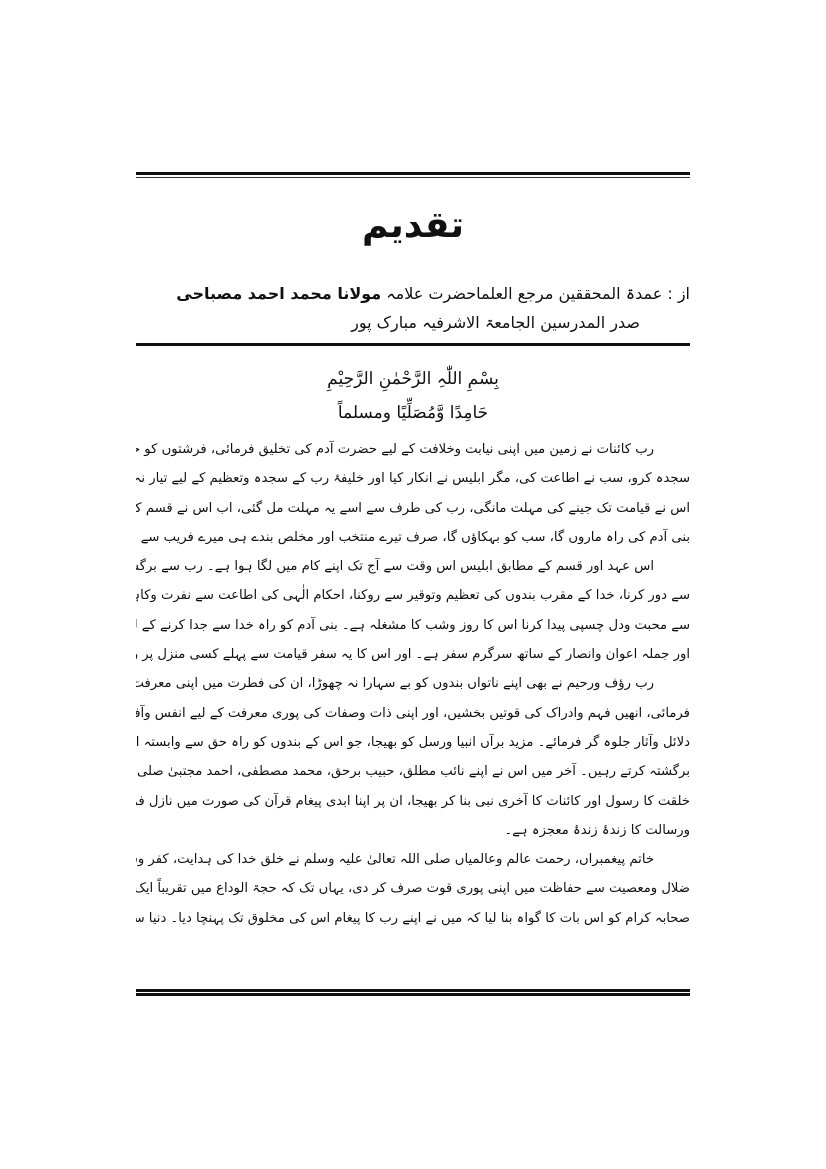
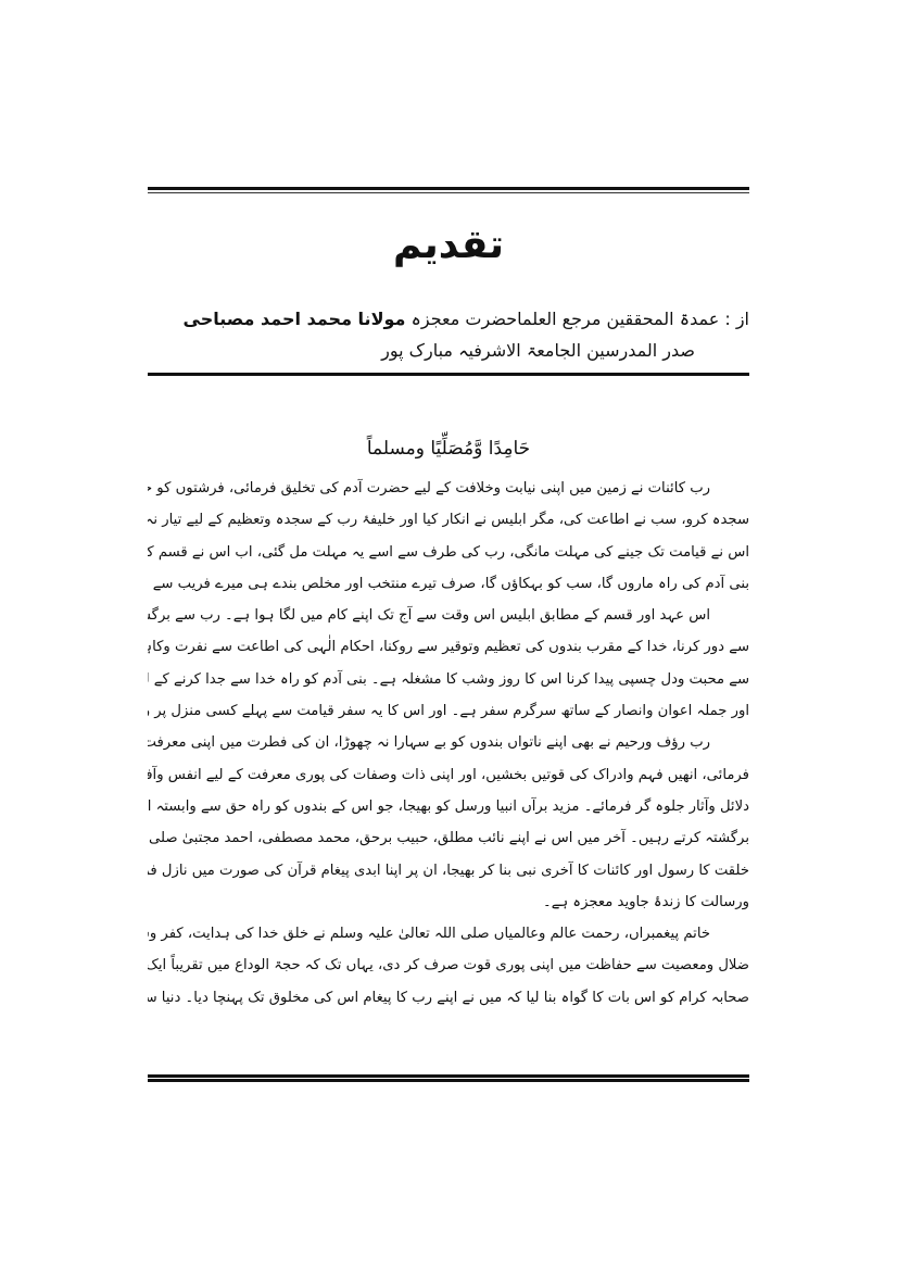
  تقدیم
- از : عمدۃ المحققین مرجع العلماحضرت علامہ مولانا محمد احمد مصباحی
+ از : عمدۃ المحققین مرجع العلماحضرت معجزہ مولانا محمد احمد مصباحی
  صدر المدرسین الجامعۃ الاشرفیہ مبارک پور
- بِسْمِ اللّٰہِ الرَّحْمٰنِ الرَّحِیْمِ
  حَامِدًا وَّمُصَلِّیًا ومسلماً
  رب کائنات نے زمین میں اپنی نیابت وخلافت کے لیے حضرت آدم کی تخلیق فرمائی، فرشتوں کو ح
  سجدہ کرو، سب نے اطاعت کی، مگر ابلیس نے انکار کیا اور خلیفۂ رب کے سجدہ وتعظیم کے لیے تیار نہ
  اس نے قیامت تک جینے کی مہلت مانگی، رب کی طرف سے اسے یہ مہلت مل گئی، اب اس نے قسم ک
  بنی آدم کی راہ ماروں گا، سب کو بہکاؤں گا، صرف تیرے منتخب اور مخلص بندے ہی میرے فریب سے
  اس عہد اور قسم کے مطابق ابلیس اس وقت سے آج تک اپنے کام میں لگا ہوا ہے۔ رب سے برگ
  سے دور کرنا، خدا کے مقرب بندوں کی تعظیم وتوقیر سے روکنا، احکام الٰہی کی اطاعت سے نفرت وکاہ
  سے محبت ودل چسپی پیدا کرنا اس کا روز وشب کا مشغلہ ہے۔ بنی آدم کو راہ خدا سے جدا کرنے کے ل
  اور جملہ اعوان وانصار کے ساتھ سرگرم سفر ہے۔ اور اس کا یہ سفر قیامت سے پہلے کسی منزل پر
  رب رؤف ورحیم نے بھی اپنے ناتواں بندوں کو بے سہارا نہ چھوڑا، ان کی فطرت میں اپنی معرفت
  فرمائی، انھیں فہم وادراک کی قوتیں بخشیں، اور اپنی ذات وصفات کی پوری معرفت کے لیے انفس وآف
  دلائل وآثار جلوہ گر فرمائے۔ مزید برآں انبیا ورسل کو بھیجا، جو اس کے بندوں کو راہ حق سے وابستہ ا
  برگشتہ کرتے رہیں۔ آخر میں اس نے اپنے نائب مطلق، حبیب برحق، محمد مصطفی، احمد مجتبیٰ صلی
  خلقت کا رسول اور کائنات کا آخری نبی بنا کر بھیجا، ان پر اپنا ابدی پیغام قرآن کی صورت میں نازل ف
- ورسالت کا زندۂ زندۂ معجزہ ہے۔
+ ورسالت کا زندۂ جاوید معجزہ ہے۔
  خاتم پیغمبراں، رحمت عالم وعالمیاں صلی اللہ تعالیٰ علیہ وسلم نے خلق خدا کی ہدایت، کفر و
  ضلال ومعصیت سے حفاظت میں اپنی پوری قوت صرف کر دی، یہاں تک کہ حجۃ الوداع میں تقریباً ایک
  صحابہ کرام کو اس بات کا گواہ بنا لیا کہ میں نے اپنے رب کا پیغام اس کی مخلوق تک پہنچا دیا۔ دنیا س
